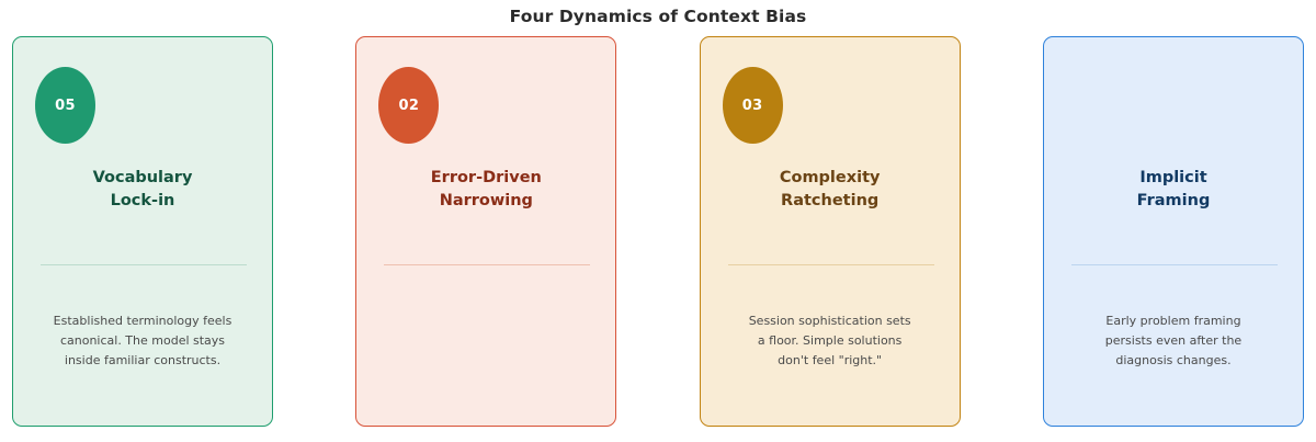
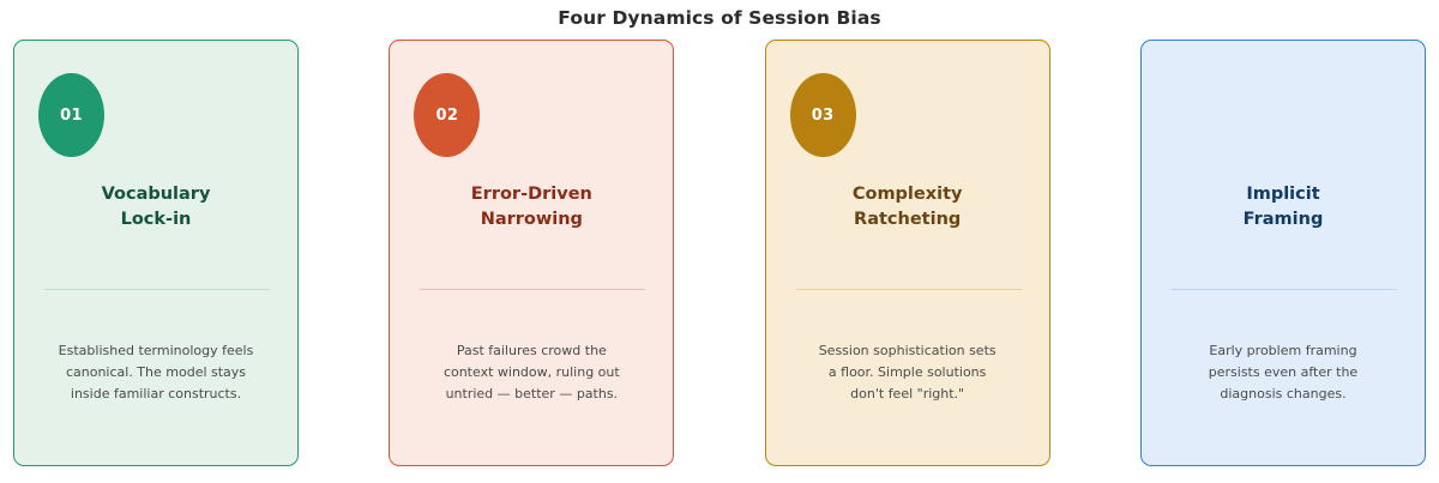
- Four Dynamics of Context Bias
+ Four Dynamics of Session Bias
- 05
+ 01
  Vocabulary
  Lock-in
  Established terminology feels
  canonical. The model stays
  inside familiar constructs.
  02
  Error-Driven
  Narrowing
+ Past failures crowd the
+ context window, ruling out
+ untried — better — paths.
  03
  Complexity
  Ratcheting
  Session sophistication sets
  a floor. Simple solutions
  don't feel "right."
  Implicit
  Framing
  Early problem framing
  persists even after the
  diagnosis changes.
